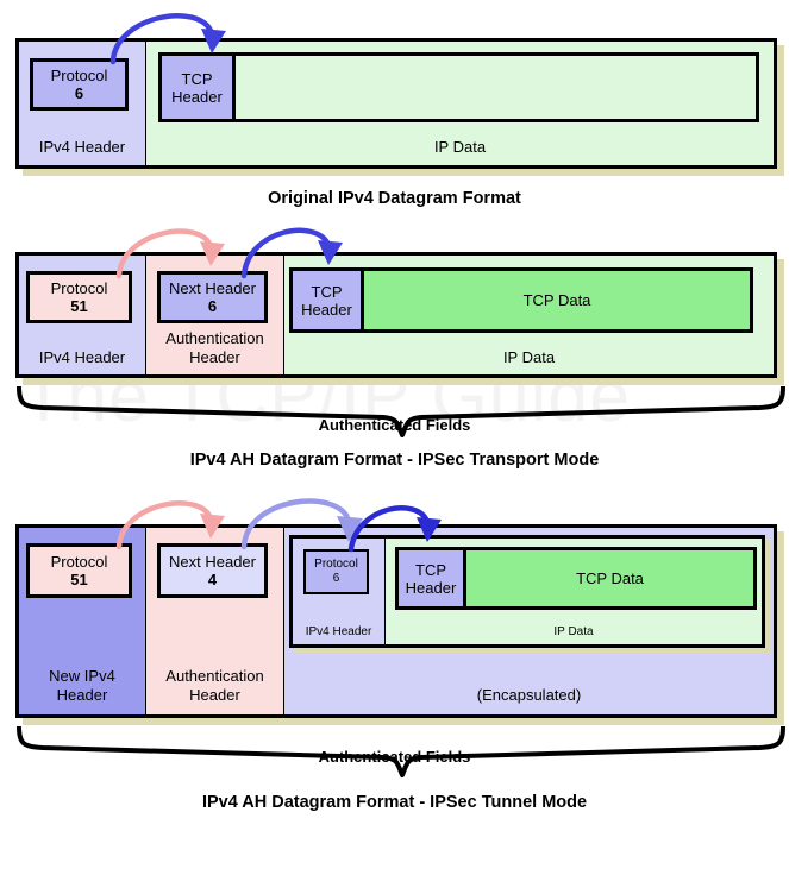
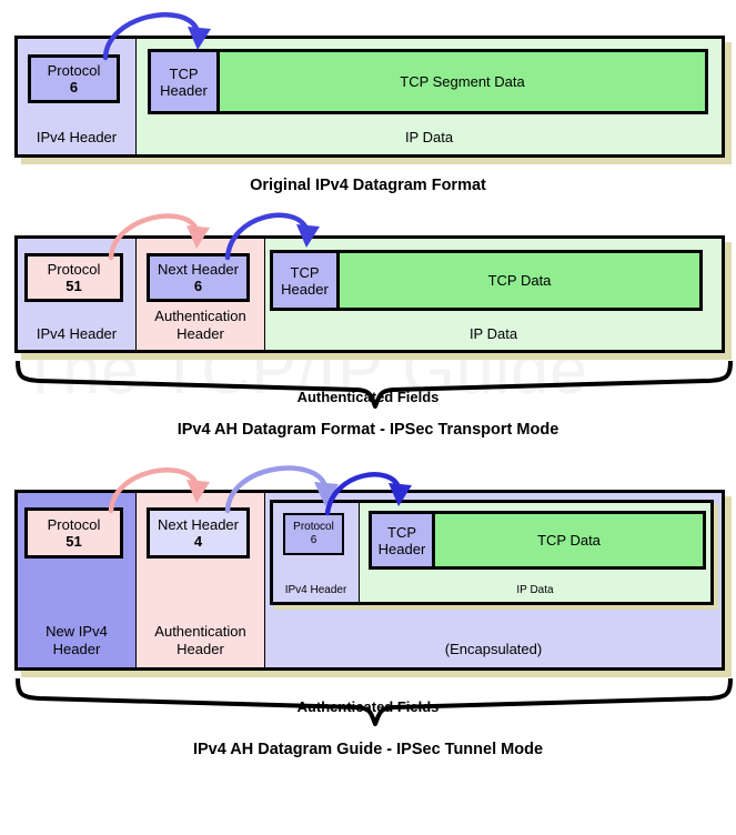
  The TCP/IP Guide
  IPv4 Header
  IP Data
  Protocol
  6
  TCP
  Header
+ TCP Segment Data
  Original IPv4 Datagram Format
  IPv4 Header
  Authentication
  Header
  IP Data
  Protocol
  51
  Next Header
  6
  TCP
  Header
  TCP Data
  Authenticated Fields
  IPv4 AH Datagram Format - IPSec Transport Mode
  New IPv4
  Header
  Authentication
  Header
  (Encapsulated)
  Protocol
  51
  Next Header
  4
  IPv4 Header
  IP Data
  Protocol
  6
  TCP
  Header
  TCP Data
  Authenticated Fields
- IPv4 AH Datagram Format - IPSec Tunnel Mode
+ IPv4 AH Datagram Guide - IPSec Tunnel Mode
